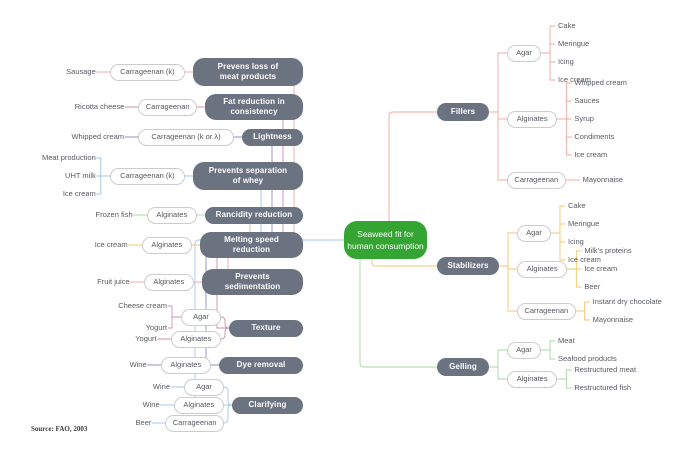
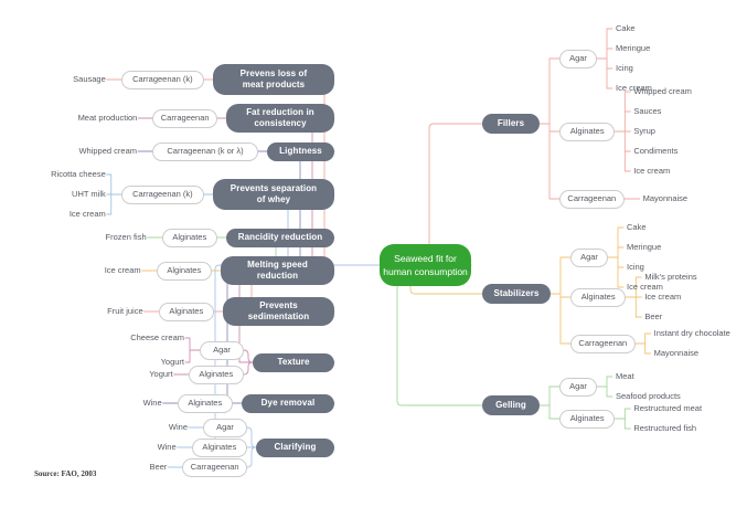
  Prevens loss of
  meat products
  Carrageenan (k)
  Sausage
  Fat reduction in
  consistency
  Carrageenan
- Ricotta cheese
+ Meat production
  Lightness
  Carrageenan (k or λ)
  Whipped cream
  Prevents separation
  of whey
  Carrageenan (k)
- Meat production
+ Ricotta cheese
  UHT milk
  Ice cream
  Rancidity reduction
  Alginates
  Frozen fish
  Melting speed
  reduction
  Alginates
  Ice cream
  Prevents
  sedimentation
  Alginates
  Fruit juice
  Texture
  Agar
  Cheese cream
  Yogurt
  Alginates
  Yogurt
  Dye removal
  Alginates
  Wine
  Clarifying
  Agar
  Wine
  Alginates
  Wine
  Carrageenan
  Beer
  Seaweed fit for
  human consumption
  Fillers
  Agar
  Cake
  Meringue
  Icing
  Ice cream
  Alginates
  Whipped cream
  Sauces
  Syrup
  Condiments
  Ice cream
  Carrageenan
  Mayonnaise
  Stabilizers
  Agar
  Cake
  Meringue
  Icing
  Ice cream
  Alginates
  Milk's proteins
  Ice cream
  Beer
  Carrageenan
  Instant dry chocolate
  Mayonnaise
  Gelling
  Agar
  Meat
  Seafood products
  Alginates
  Restructured meat
  Restructured fish
  Source: FAO, 2003
